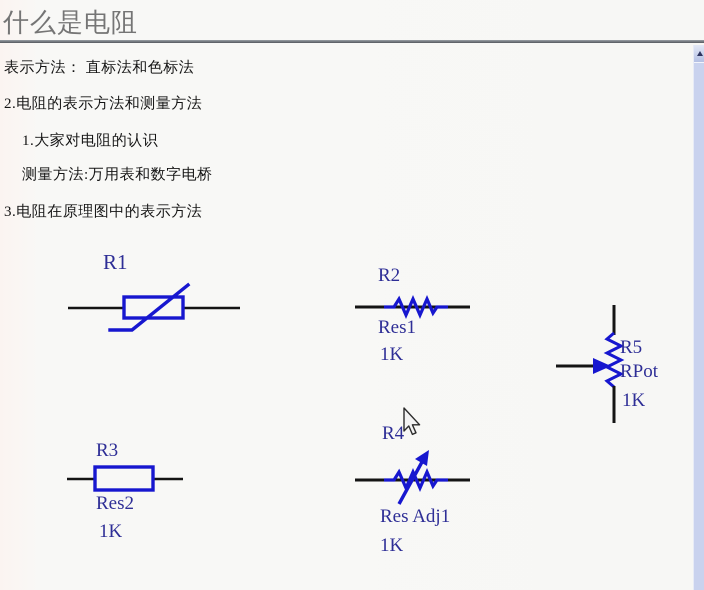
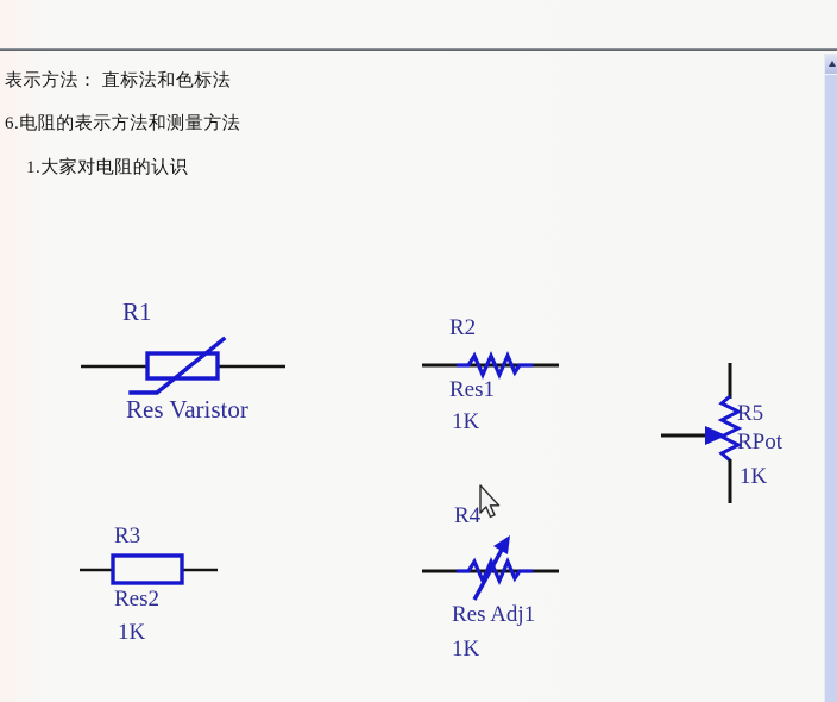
- 什么是电阻
  表示方法： 直标法和色标法
- 2.电阻的表示方法和测量方法
+ 6.电阻的表示方法和测量方法
  1.大家对电阻的认识
- 测量方法:万用表和数字电桥
- 3.电阻在原理图中的表示方法
  R1
+ Res Varistor
  R2
  Res1
  1K
  R3
  Res2
  1K
  R4
  Res Adj1
  1K
  R5
  RPot
  1K
